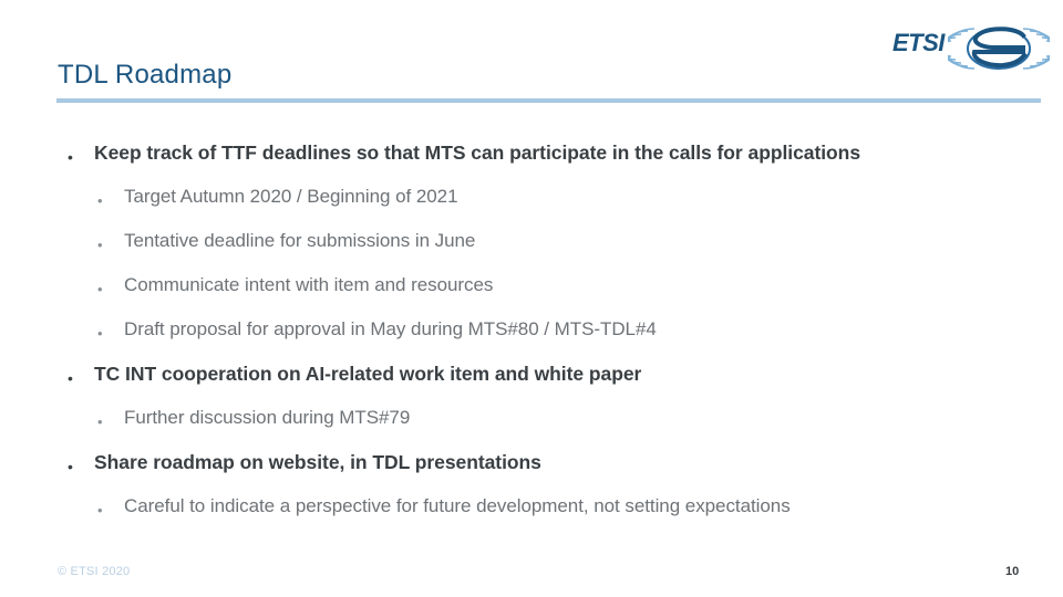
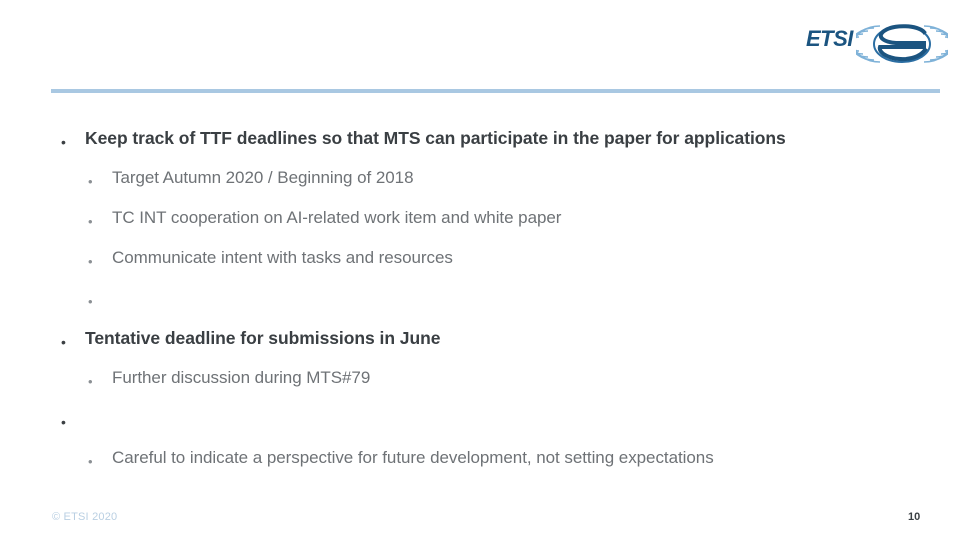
  ETSI
- TDL Roadmap
  •
- Keep track of TTF deadlines so that MTS can participate in the calls for applications
+ Keep track of TTF deadlines so that MTS can participate in the paper for applications
  •
- Target Autumn 2020 / Beginning of 2021
+ Target Autumn 2020 / Beginning of 2018
  •
- Tentative deadline for submissions in June
+ TC INT cooperation on AI-related work item and white paper
  •
- Communicate intent with item and resources
+ Communicate intent with tasks and resources
  •
- Draft proposal for approval in May during MTS#80 / MTS-TDL#4
  •
- TC INT cooperation on AI-related work item and white paper
+ Tentative deadline for submissions in June
  •
  Further discussion during MTS#79
  •
- Share roadmap on website, in TDL presentations
  •
  Careful to indicate a perspective for future development, not setting expectations
  © ETSI 2020
  10
